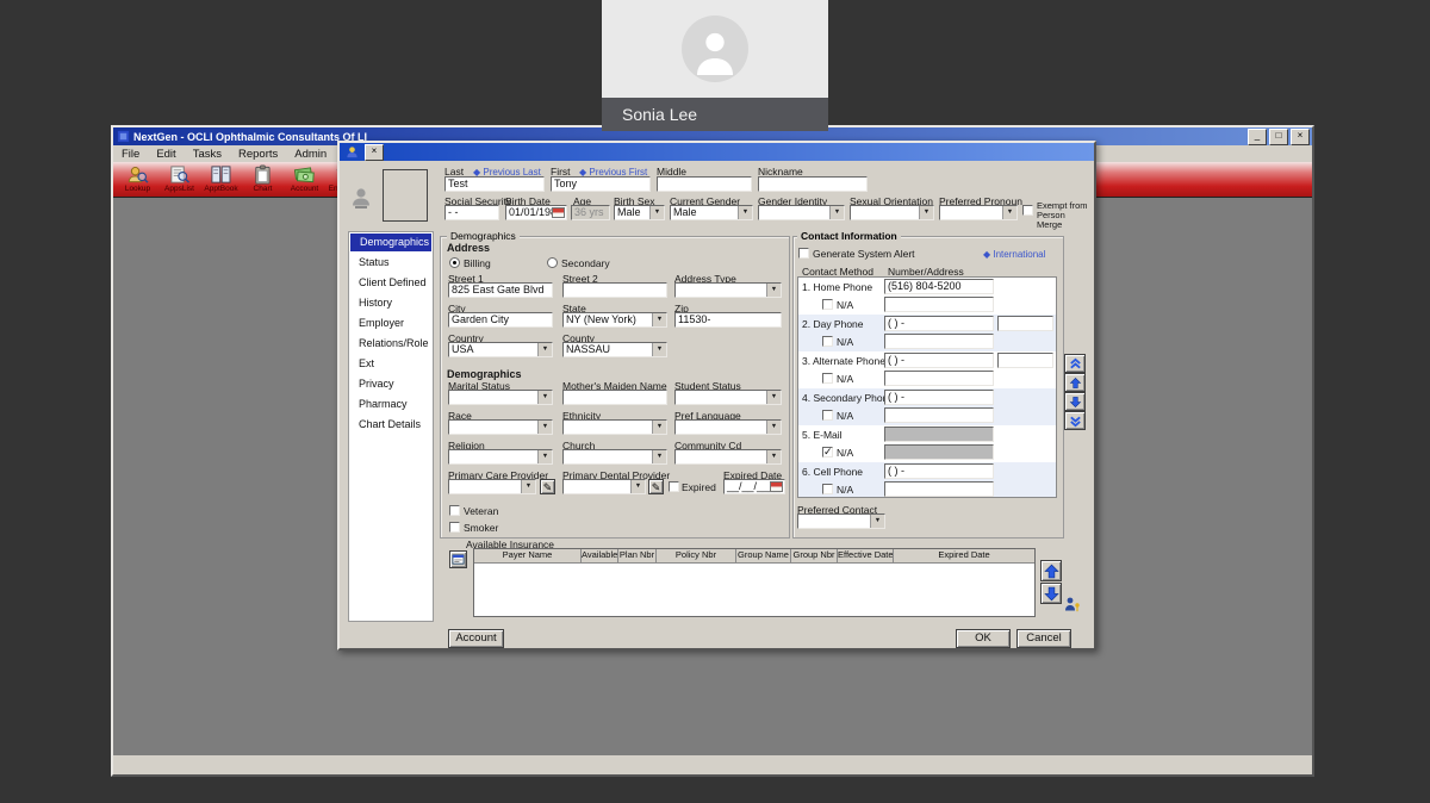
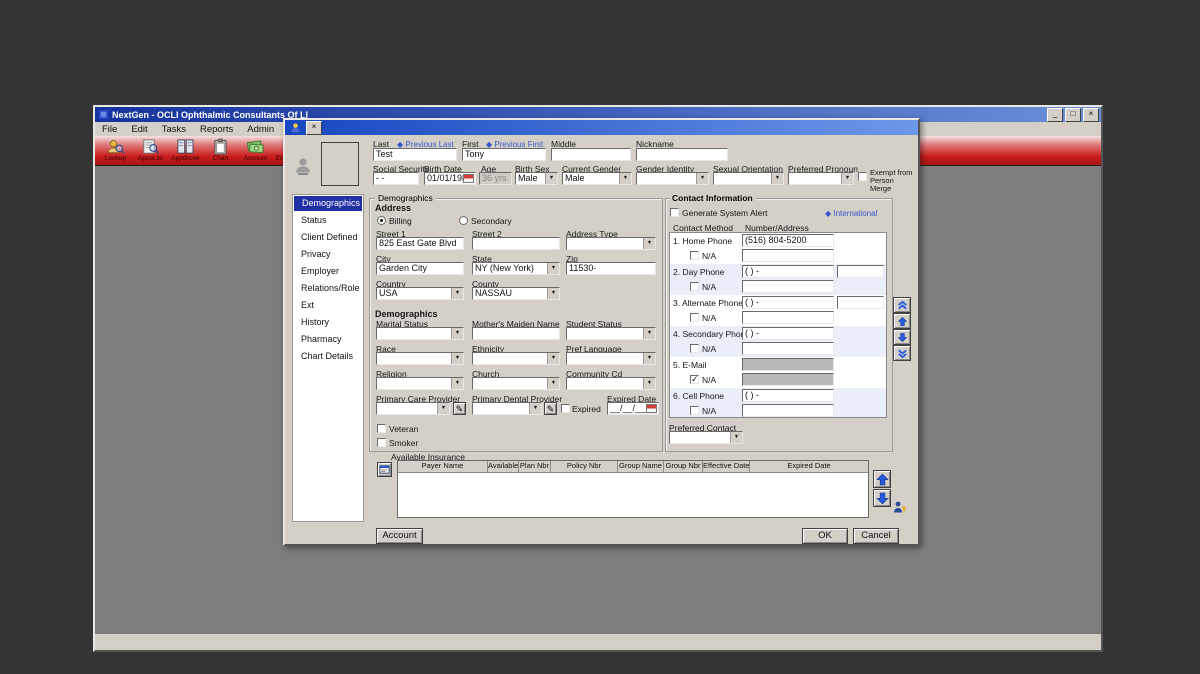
- Sonia Lee
  NextGen - OCLI Ophthalmic Consultants Of LI
  _
  □
  ×
  File
  Edit
  Tasks
  Reports
  Admin
  ×
  Last
  ◆ Previous Last
  Test
  First
  ◆ Previous First
  Tony
  Middle
  Nickname
  Social Security
  - -
  Birth Date
  01/01/19
  Age
  36 yrs
  Birth Sex
  Male
  Current Gender
  Male
  Gender Identity
  Sexual Orientation
  Preferred Pronoun
  Exempt from Person Merge
  Demographics
  Status
  Client Defined
- History
+ Privacy
  Employer
  Relations/Role
  Ext
- Privacy
+ History
  Pharmacy
  Chart Details
  Demographics
  Address
  Billing
  Secondary
  Street 1
  825 East Gate Blvd
  Street 2
  Address Type
  City
  Garden City
  State
  NY (New York)
  Zip
  11530-
  Country
  USA
  County
  NASSAU
  Demographics
  Marital Status
  Mother's Maiden Name
  Student Status
  Race
  Ethnicity
  Pref Language
  Religion
  Church
  Community Cd
  Primary Care Provider
  ✎
  Primary Dental Provider
  ✎
  Expired
  Expired Date
  __/__/__
  Veteran
  Smoker
  Contact Information
  Generate System Alert
  ◆ International
  Contact Method
  Number/Address
  1. Home Phone
  (516) 804-5200
  N/A
  2. Day Phone
  ( ) -
  N/A
  3. Alternate Phone
  ( ) -
  N/A
  4. Secondary Pho
  ( ) -
  N/A
  5. E-Mail
  N/A
  6. Cell Phone
  ( ) -
  N/A
  Preferred Contact
  Available Insurance
  Payer Name
  Available
  Plan Nbr
  Policy Nbr
  Group Name
  Group Nbr
  Effective Date
  Expired Date
  Account
  OK
  Cancel
